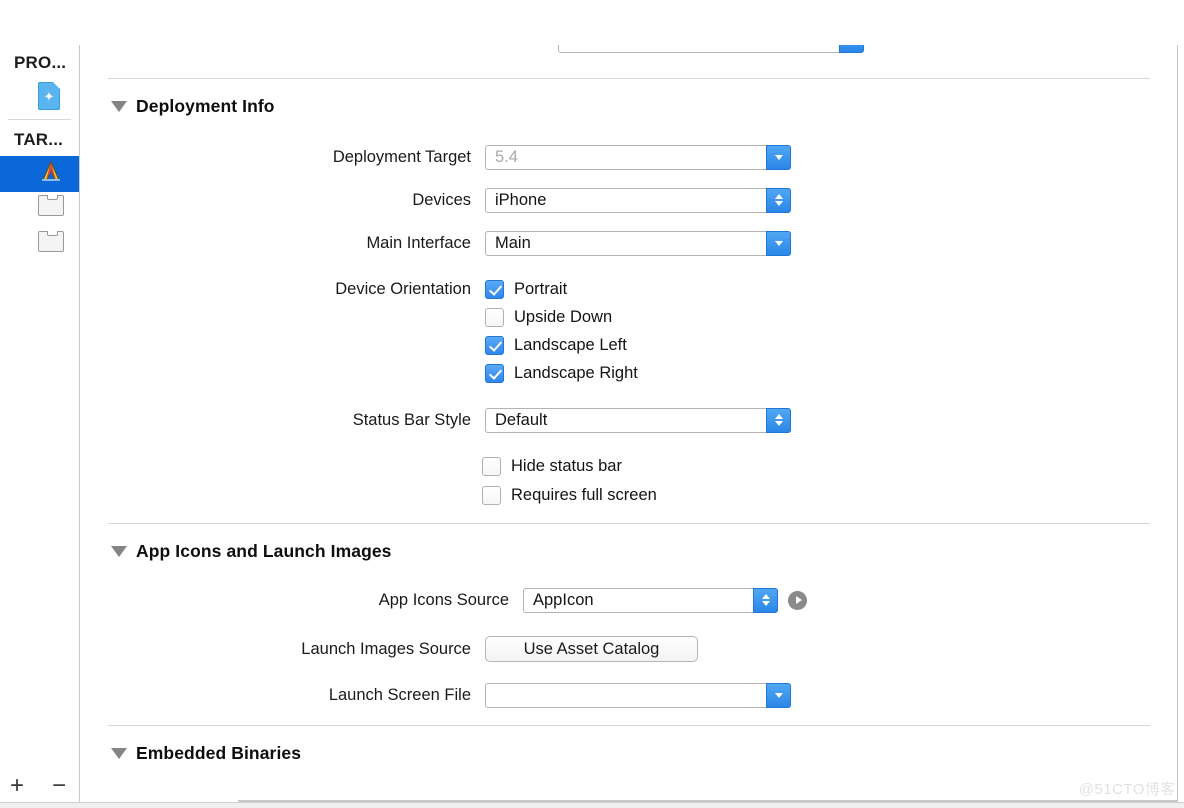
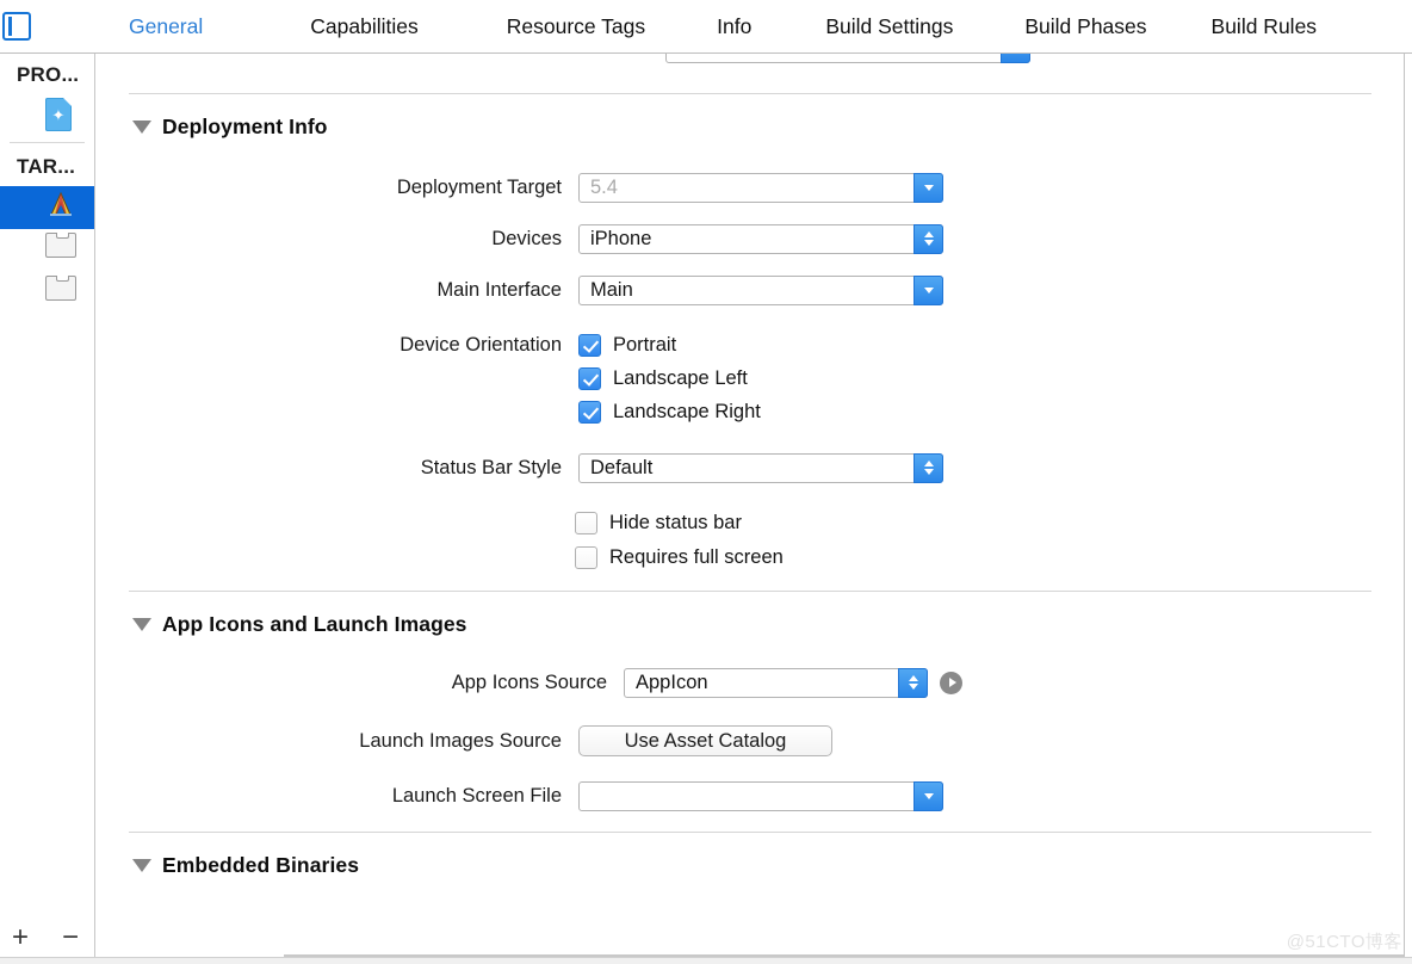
+ General
+ Capabilities
+ Resource Tags
+ Info
+ Build Settings
+ Build Phases
+ Build Rules
  PRO...
  ✦
  TAR...
  +
  −
  Deployment Info
  Deployment Target
  5.4
  Devices
  iPhone
  Main Interface
  Main
  Device Orientation
  Portrait
- Upside Down
  Landscape Left
  Landscape Right
  Status Bar Style
  Default
  Hide status bar
  Requires full screen
  App Icons and Launch Images
  App Icons Source
  AppIcon
  Launch Images Source
  Use Asset Catalog
  Launch Screen File
  Embedded Binaries
  @51CTO博客
